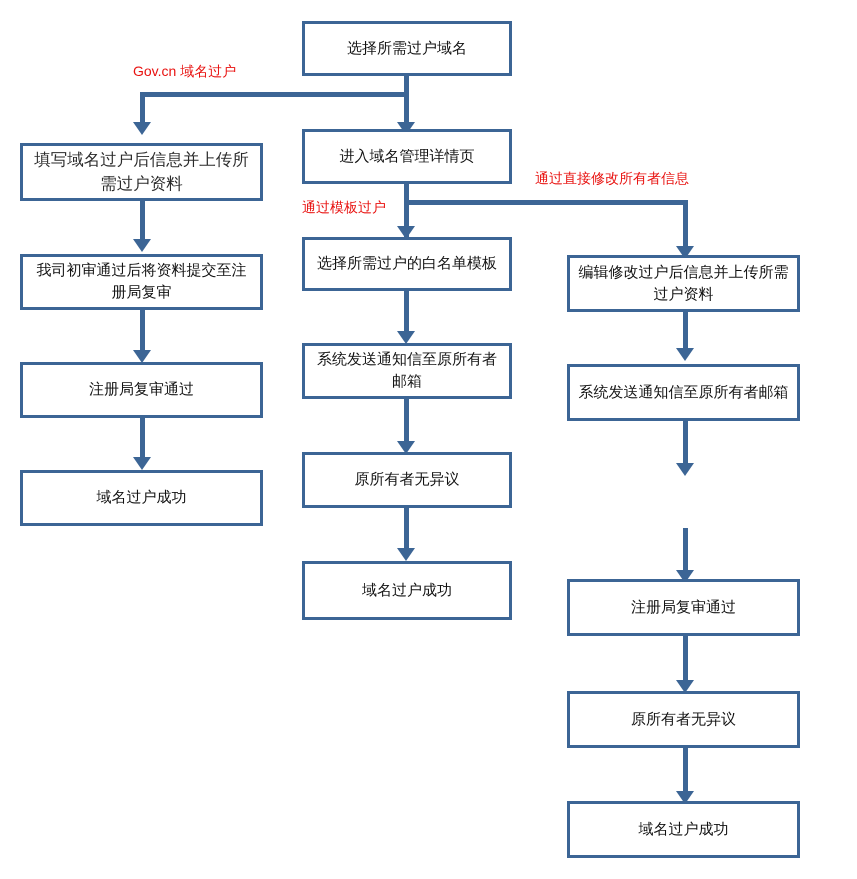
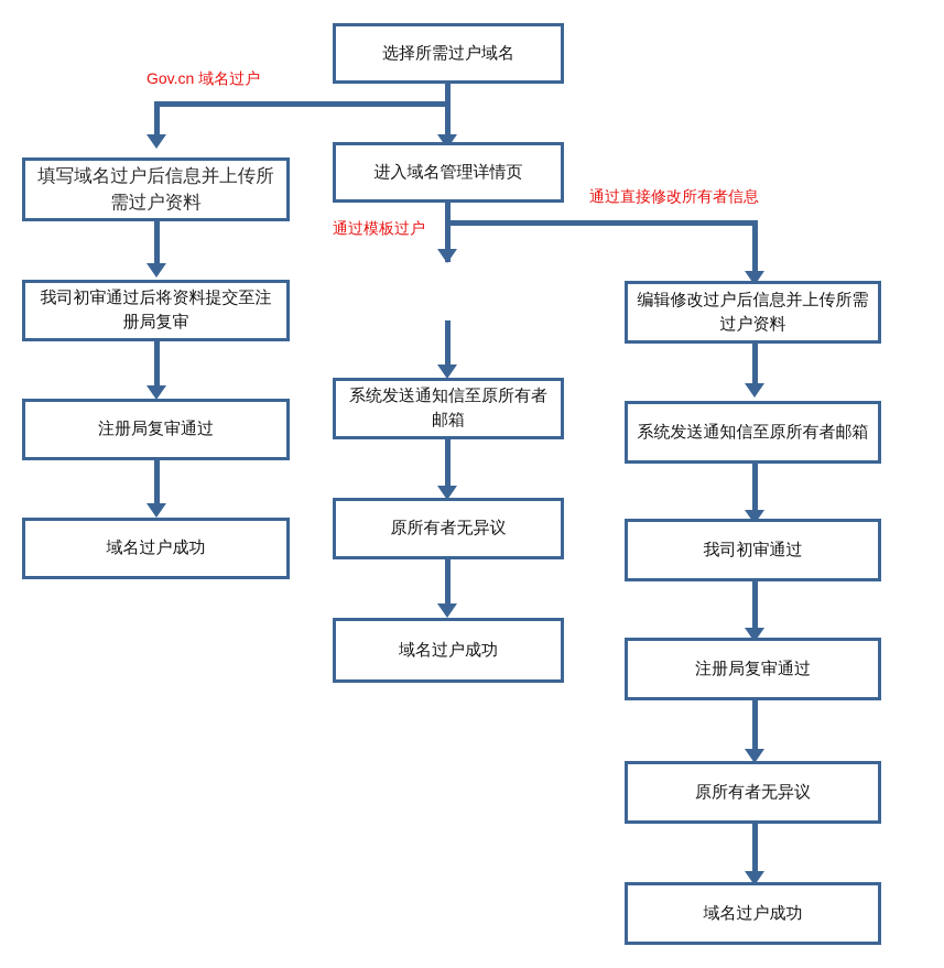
  选择所需过户域名
  Gov.cn 域名过户
  填写域名过户后信息并上传所需过户资料
  我司初审通过后将资料提交至注册局复审
  注册局复审通过
  域名过户成功
  进入域名管理详情页
  通过模板过户
  通过直接修改所有者信息
- 选择所需过户的白名单模板
  系统发送通知信至原所有者邮箱
  原所有者无异议
  域名过户成功
  编辑修改过户后信息并上传所需过户资料
  系统发送通知信至原所有者邮箱
+ 我司初审通过
  注册局复审通过
  原所有者无异议
  域名过户成功
